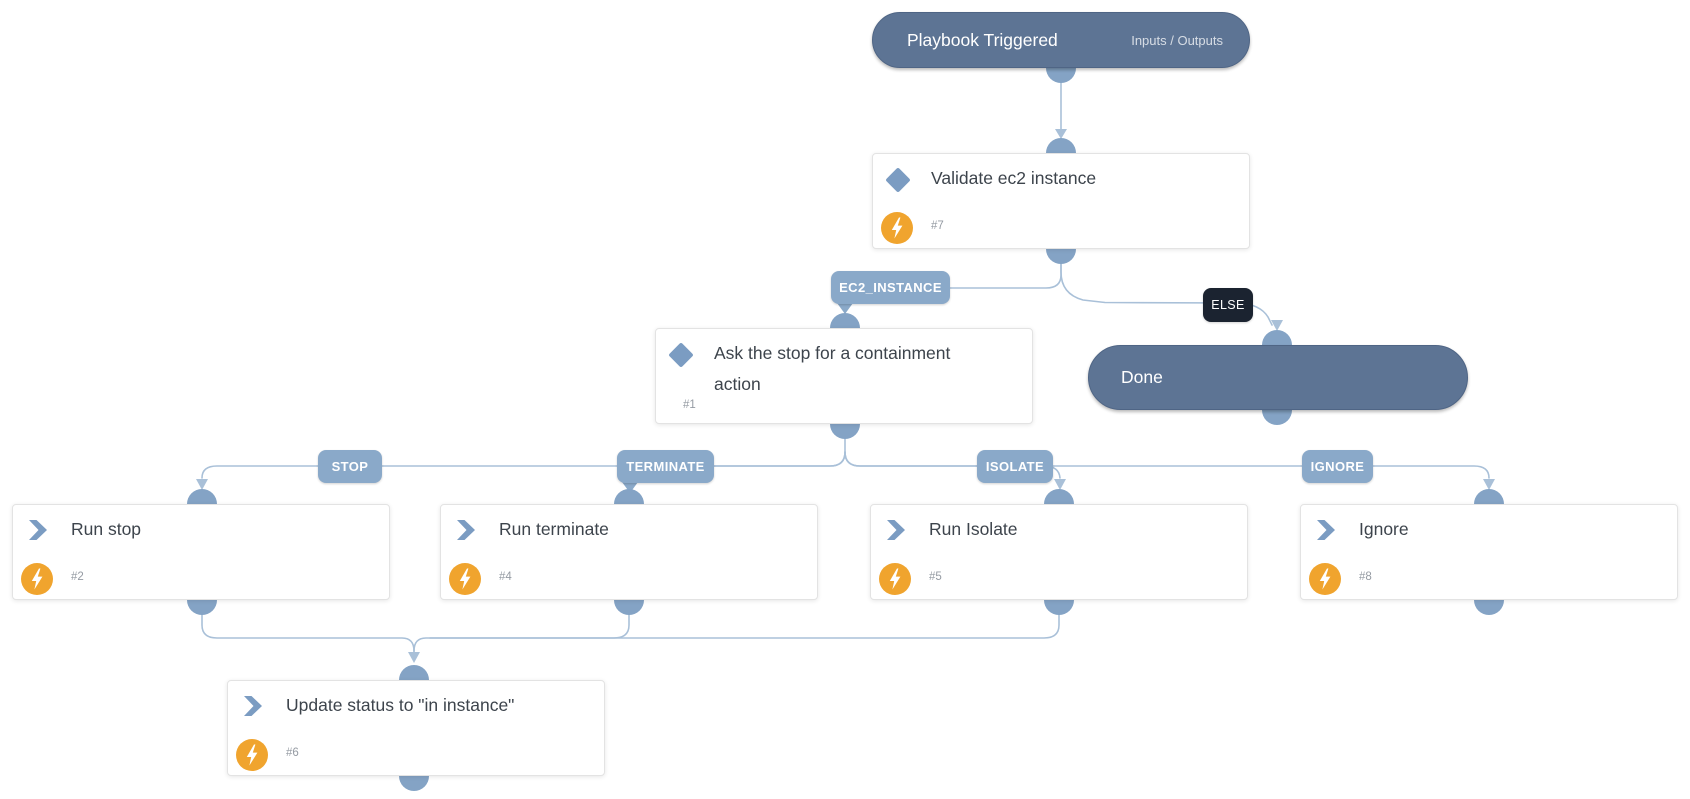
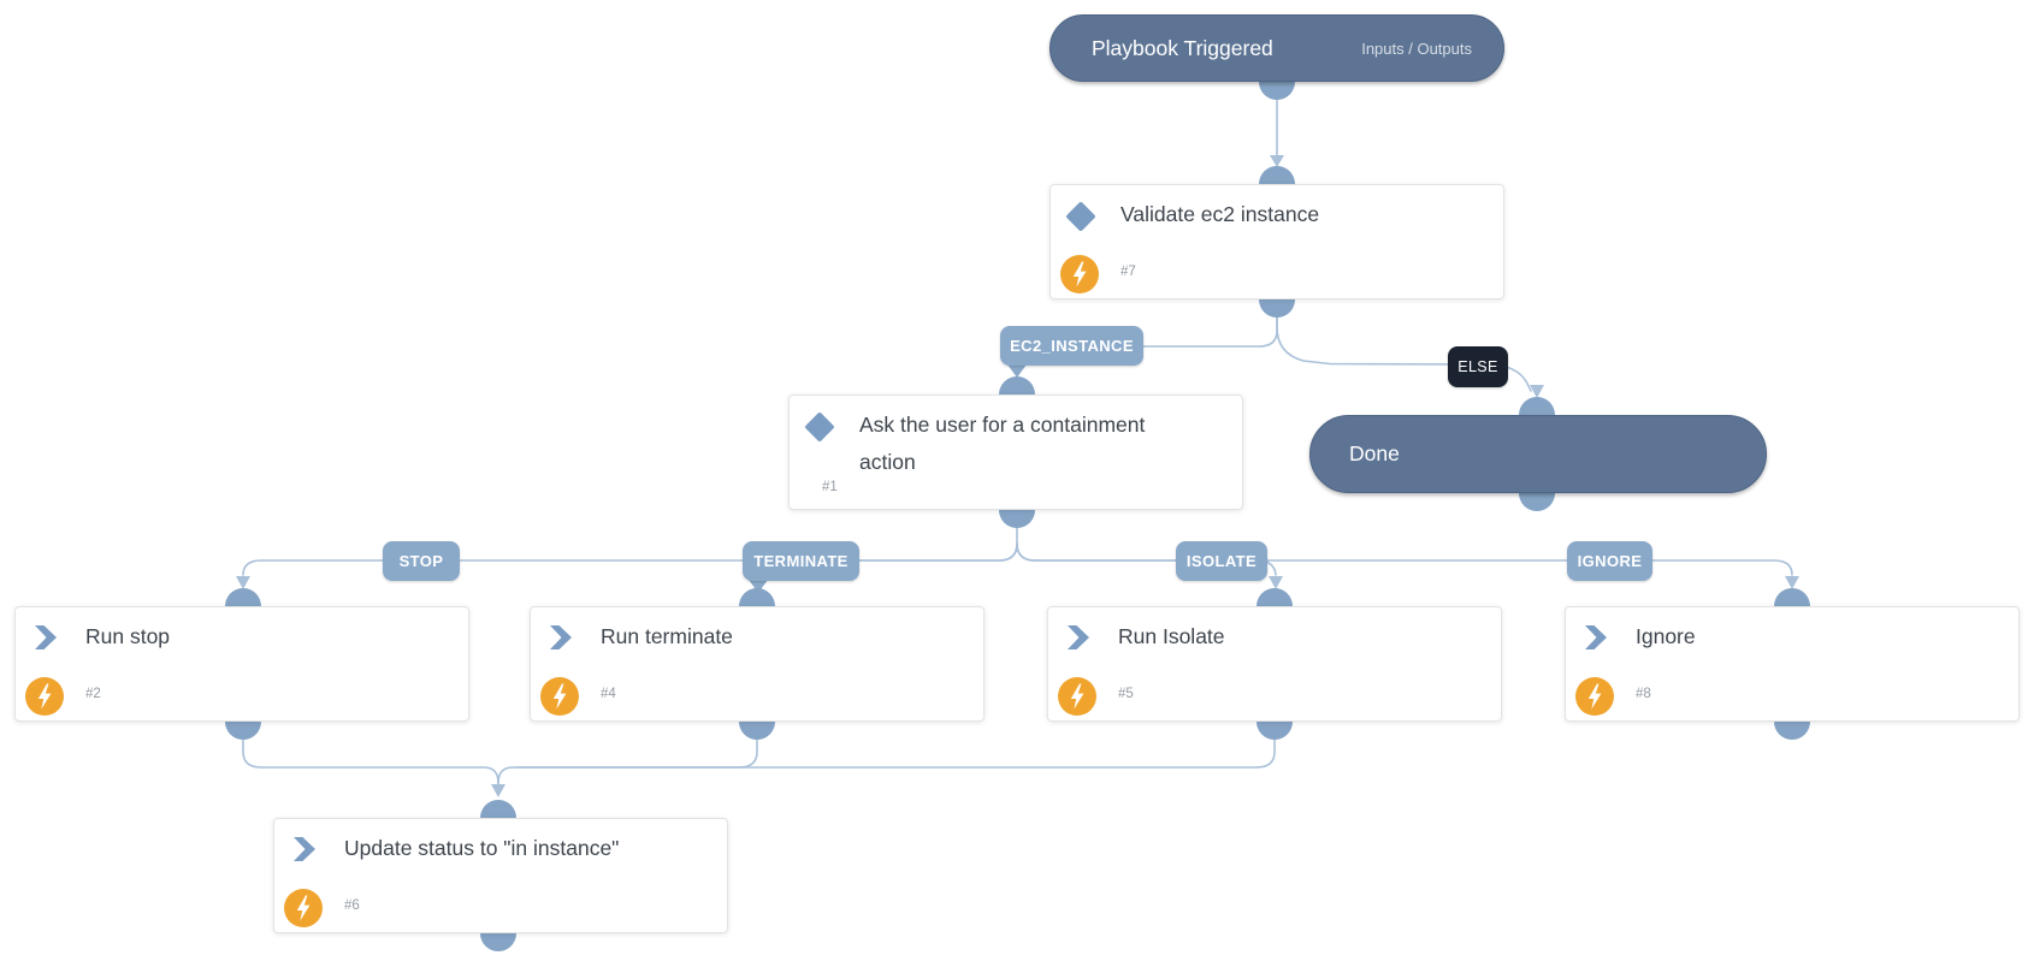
  Playbook Triggered
  Inputs / Outputs
  Validate ec2 instance
  #7
- Ask the stop for a containment action
+ Ask the user for a containment action
  #1
  Done
  Run stop
  #2
  Run terminate
  #4
  Run Isolate
  #5
  Ignore
  #8
  Update status to "in instance"
  #6
  EC2_INSTANCE
  ELSE
  STOP
  TERMINATE
  ISOLATE
  IGNORE
